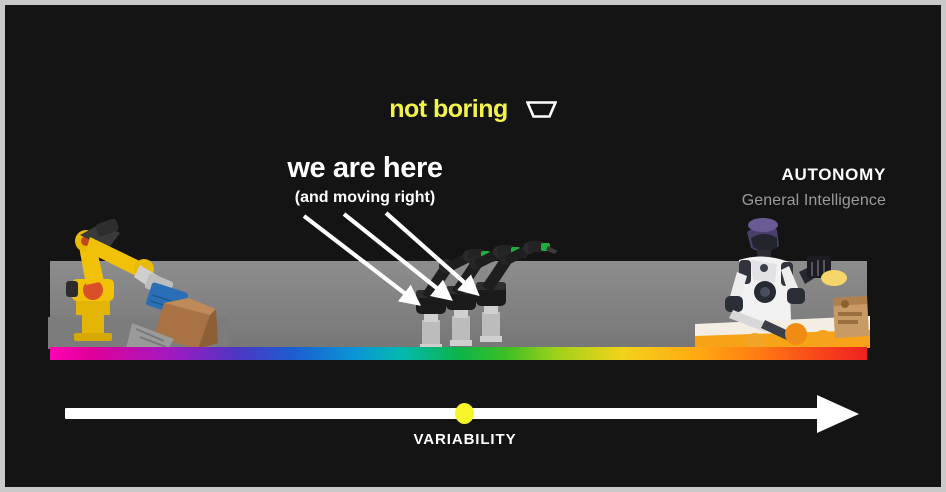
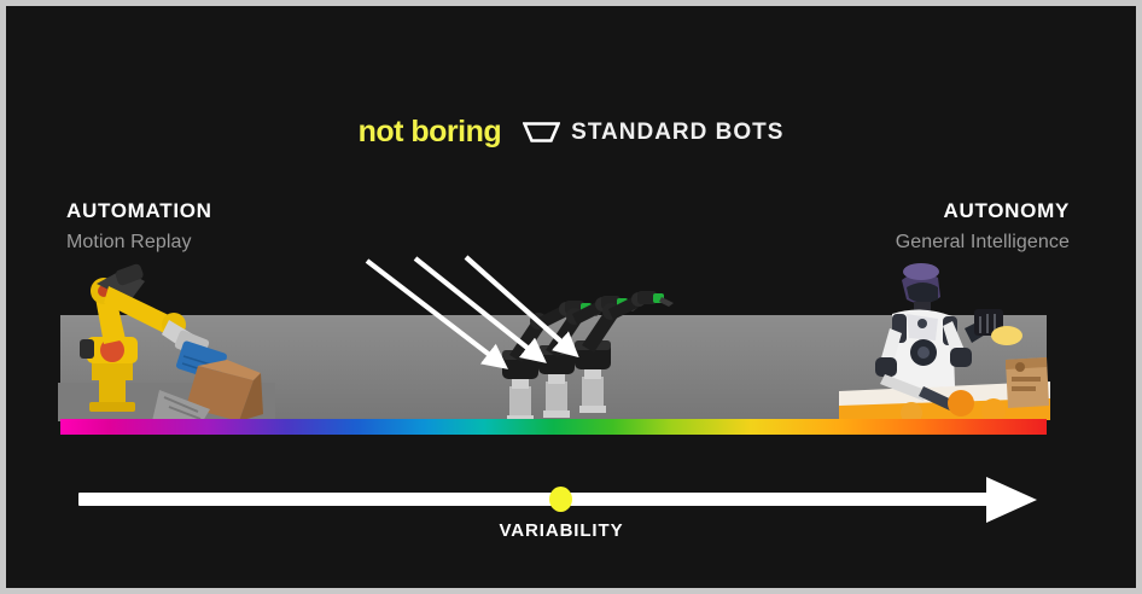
  not boring
+ STANDARD BOTS
+ AUTOMATION
+ Motion Replay
  AUTONOMY
  General Intelligence
- we are here
- (and moving right)
  VARIABILITY
